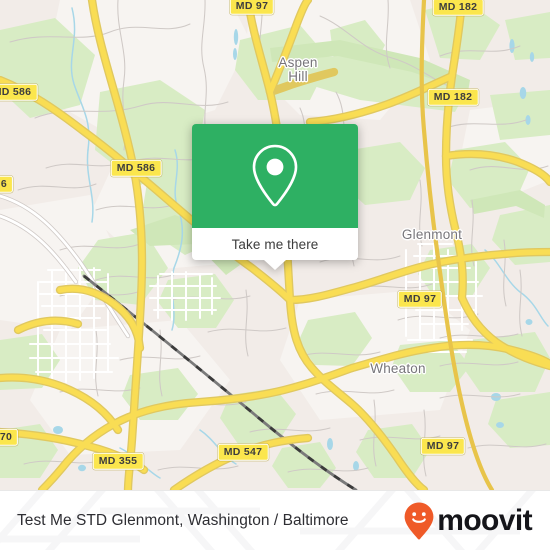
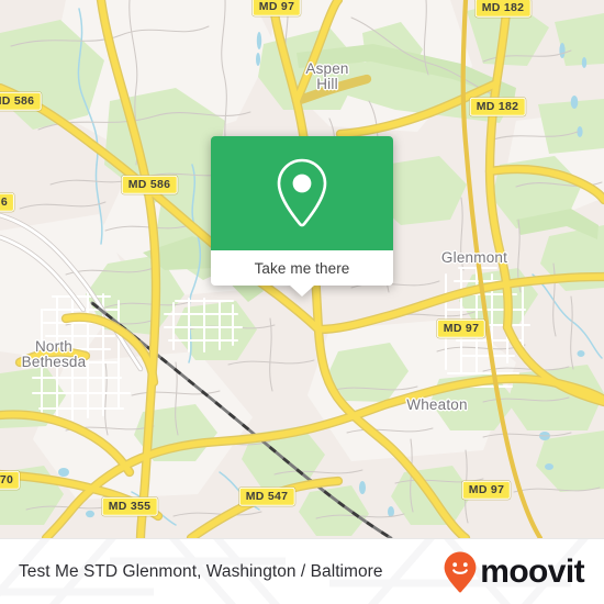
  Aspen
  Hill
  Glenmont
  Wheaton
+ North
+ Bethesda
  MD 97
  MD 182
  MD 182
  D 586
  MD 586
  MD 97
  MD 97
  MD 355
  MD 547
  70
  6
  Take me there
  Test Me STD Glenmont, Washington / Baltimore
  moovit
